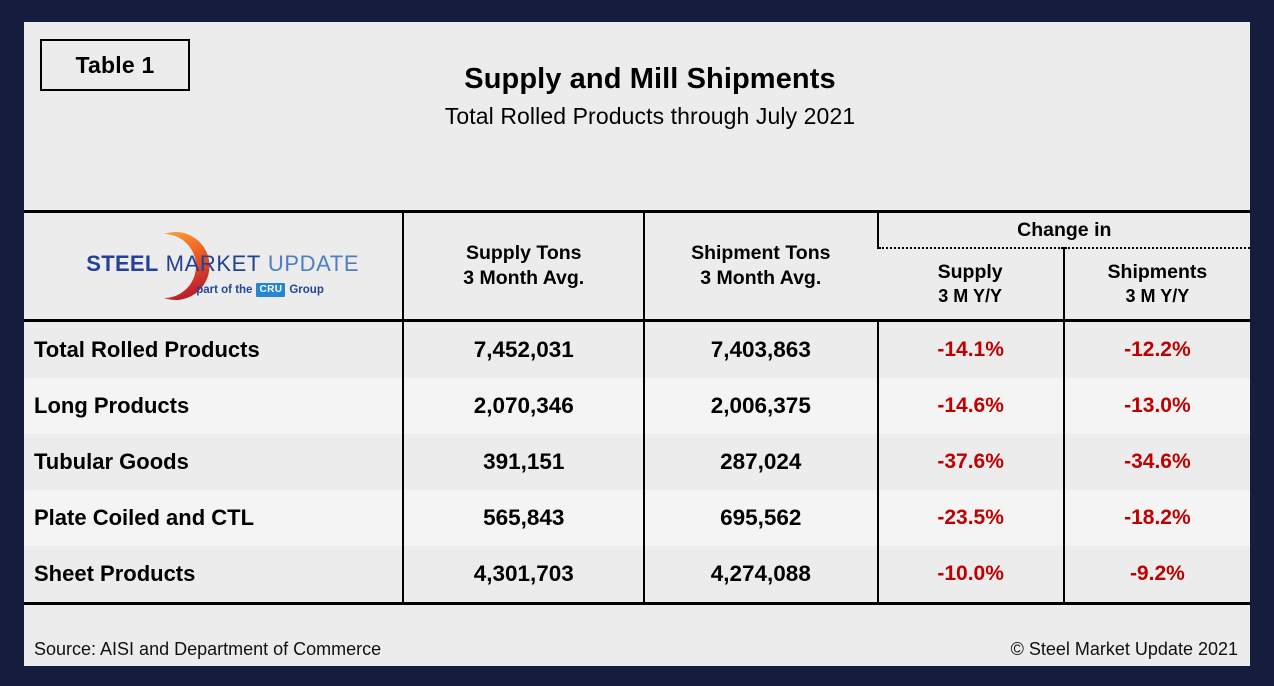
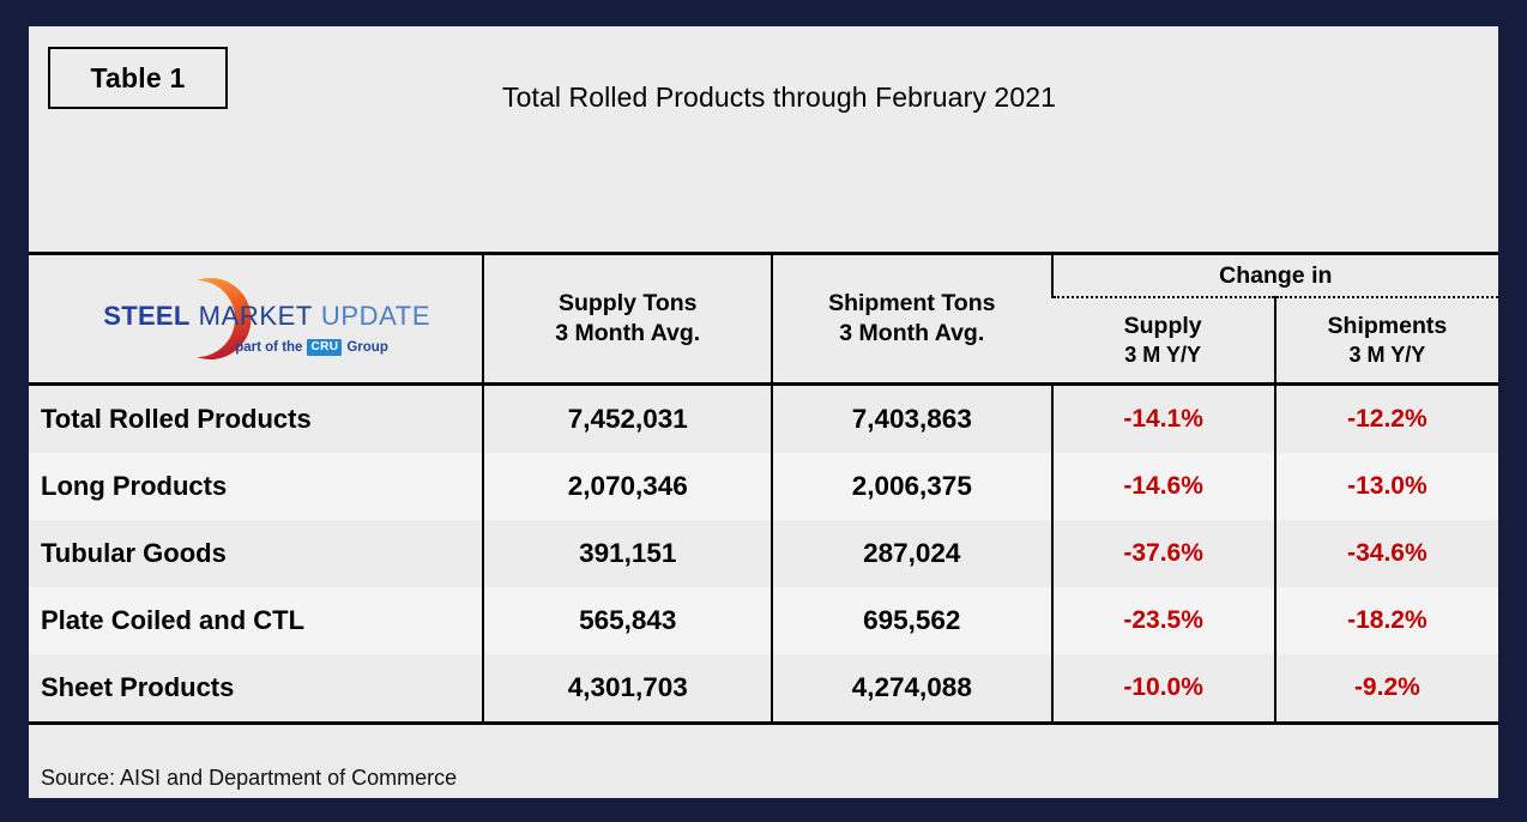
  Table 1
- Supply and Mill Shipments
- Total Rolled Products through July 2021
+ Total Rolled Products through February 2021
  STEEL MARKET UPDATE part of the CRU Group	Supply Tons 3 Month Avg.	Shipment Tons 3 Month Avg.	Change in
  Supply 3 M Y/Y	Shipments 3 M Y/Y
  Total Rolled Products	7,452,031	7,403,863	-14.1%	-12.2%
  Long Products	2,070,346	2,006,375	-14.6%	-13.0%
  Tubular Goods	391,151	287,024	-37.6%	-34.6%
  Plate Coiled and CTL	565,843	695,562	-23.5%	-18.2%
  Sheet Products	4,301,703	4,274,088	-10.0%	-9.2%
  Source: AISI and Department of Commerce
- © Steel Market Update 2021
